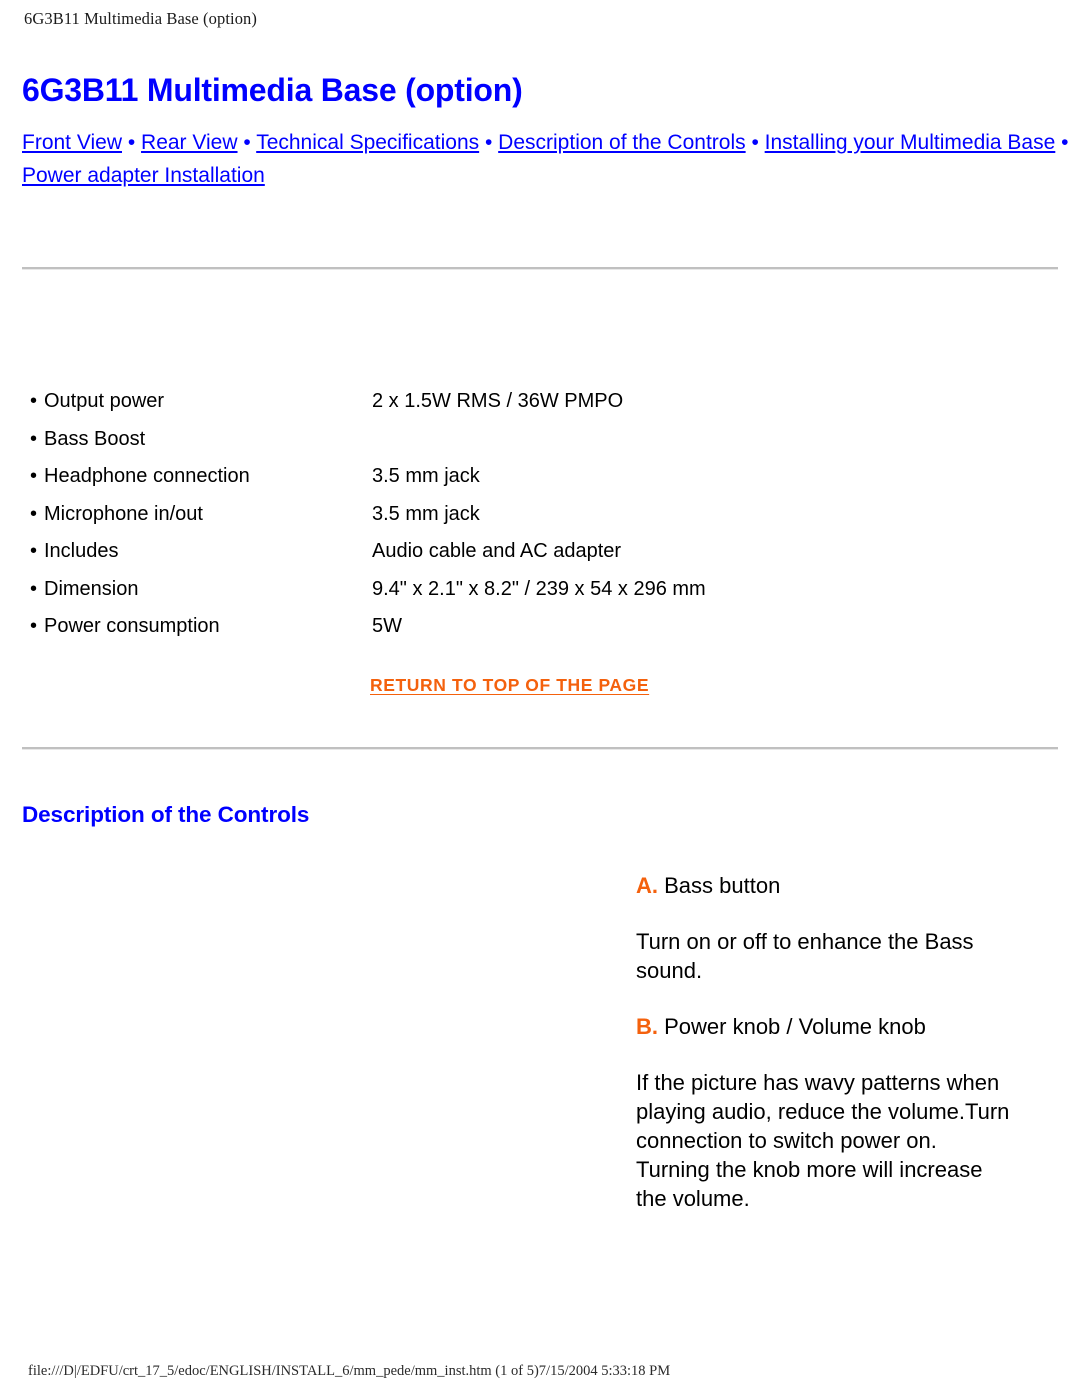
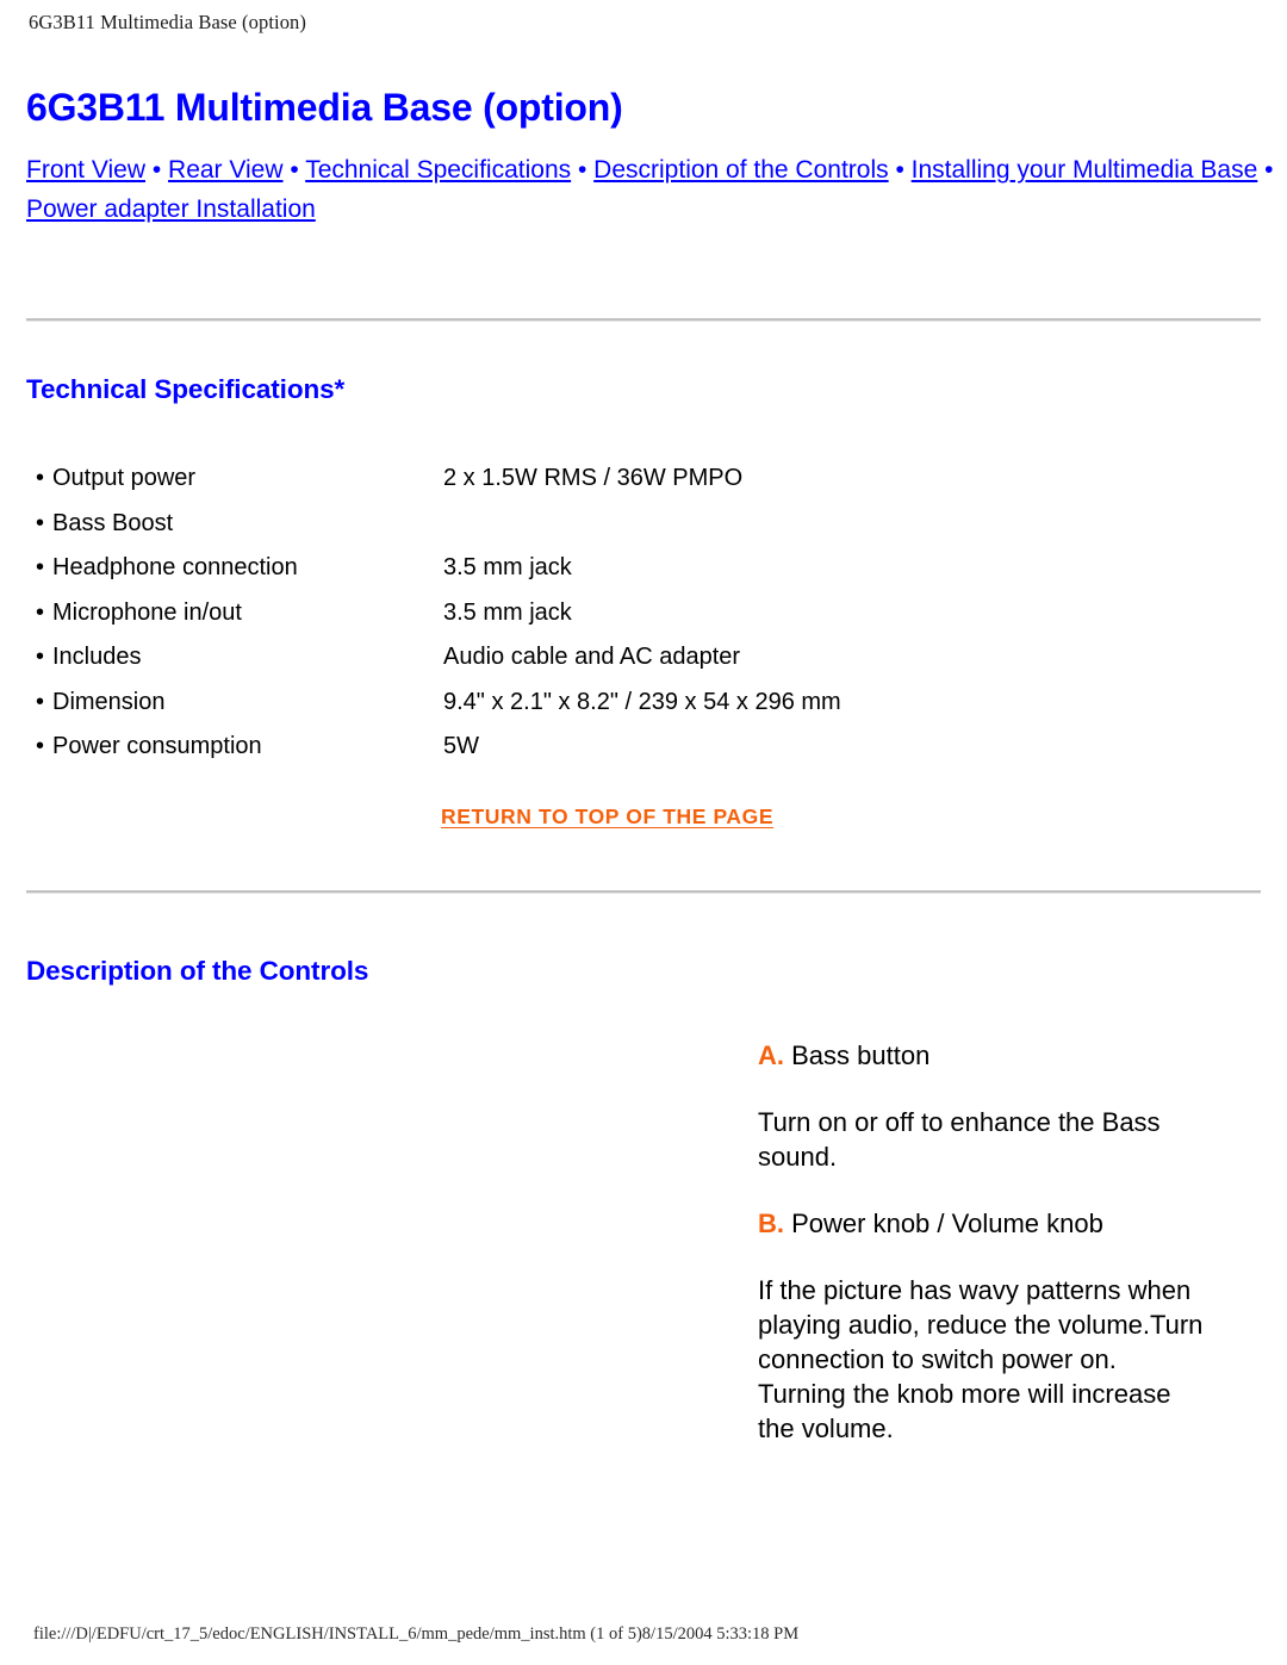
  6G3B11 Multimedia Base (option)
  6G3B11 Multimedia Base (option)
  Front View • Rear View • Technical Specifications • Description of the Controls • Installing your Multimedia Base • Power adapter Installation
+ Technical Specifications*
  • Output power	2 x 1.5W RMS / 36W PMPO
  • Bass Boost
  • Headphone connection	3.5 mm jack
  • Microphone in/out	3.5 mm jack
  • Includes	Audio cable and AC adapter
  • Dimension	9.4" x 2.1" x 8.2" / 239 x 54 x 296 mm
  • Power consumption	5W
  RETURN TO TOP OF THE PAGE
  Description of the Controls
  A. Bass button
  Turn on or off to enhance the Bass sound.
  B. Power knob / Volume knob
  If the picture has wavy patterns when playing audio, reduce the volume.Turn connection to switch power on. Turning the knob more will increase the volume.
- file:///D|/EDFU/crt_17_5/edoc/ENGLISH/INSTALL_6/mm_pede/mm_inst.htm (1 of 5)7/15/2004 5:33:18 PM
+ file:///D|/EDFU/crt_17_5/edoc/ENGLISH/INSTALL_6/mm_pede/mm_inst.htm (1 of 5)8/15/2004 5:33:18 PM
